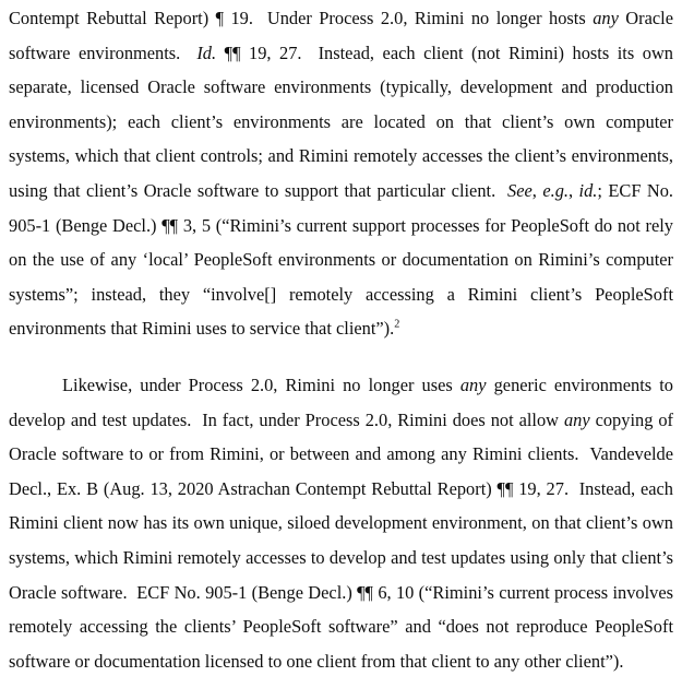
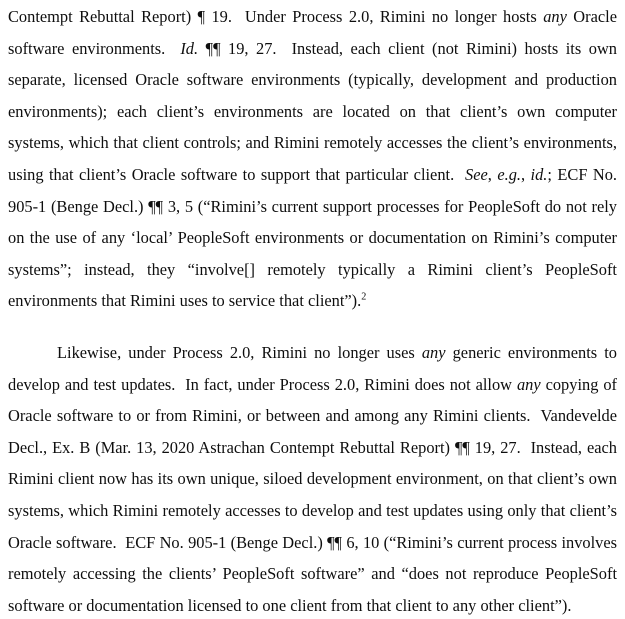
- Contempt Rebuttal Report) ¶ 19. Under Process 2.0, Rimini no longer hosts any Oracle software environments. Id. ¶¶ 19, 27. Instead, each client (not Rimini) hosts its own separate, licensed Oracle software environments (typically, development and production environments); each client’s environments are located on that client’s own computer systems, which that client controls; and Rimini remotely accesses the client’s environments, using that client’s Oracle software to support that particular client. See, e.g., id.; ECF No. 905-1 (Benge Decl.) ¶¶ 3, 5 (“Rimini’s current support processes for PeopleSoft do not rely on the use of any ‘local’ PeopleSoft environments or documentation on Rimini’s computer systems”; instead, they “involve[] remotely accessing a Rimini client’s PeopleSoft environments that Rimini uses to service that client”).2
+ Contempt Rebuttal Report) ¶ 19. Under Process 2.0, Rimini no longer hosts any Oracle software environments. Id. ¶¶ 19, 27. Instead, each client (not Rimini) hosts its own separate, licensed Oracle software environments (typically, development and production environments); each client’s environments are located on that client’s own computer systems, which that client controls; and Rimini remotely accesses the client’s environments, using that client’s Oracle software to support that particular client. See, e.g., id.; ECF No. 905-1 (Benge Decl.) ¶¶ 3, 5 (“Rimini’s current support processes for PeopleSoft do not rely on the use of any ‘local’ PeopleSoft environments or documentation on Rimini’s computer systems”; instead, they “involve[] remotely typically a Rimini client’s PeopleSoft environments that Rimini uses to service that client”).2
- Likewise, under Process 2.0, Rimini no longer uses any generic environments to develop and test updates. In fact, under Process 2.0, Rimini does not allow any copying of Oracle software to or from Rimini, or between and among any Rimini clients. Vandevelde Decl., Ex. B (Aug. 13, 2020 Astrachan Contempt Rebuttal Report) ¶¶ 19, 27. Instead, each Rimini client now has its own unique, siloed development environment, on that client’s own systems, which Rimini remotely accesses to develop and test updates using only that client’s Oracle software. ECF No. 905-1 (Benge Decl.) ¶¶ 6, 10 (“Rimini’s current process involves remotely accessing the clients’ PeopleSoft software” and “does not reproduce PeopleSoft software or documentation licensed to one client from that client to any other client”).
+ Likewise, under Process 2.0, Rimini no longer uses any generic environments to develop and test updates. In fact, under Process 2.0, Rimini does not allow any copying of Oracle software to or from Rimini, or between and among any Rimini clients. Vandevelde Decl., Ex. B (Mar. 13, 2020 Astrachan Contempt Rebuttal Report) ¶¶ 19, 27. Instead, each Rimini client now has its own unique, siloed development environment, on that client’s own systems, which Rimini remotely accesses to develop and test updates using only that client’s Oracle software. ECF No. 905-1 (Benge Decl.) ¶¶ 6, 10 (“Rimini’s current process involves remotely accessing the clients’ PeopleSoft software” and “does not reproduce PeopleSoft software or documentation licensed to one client from that client to any other client”).
